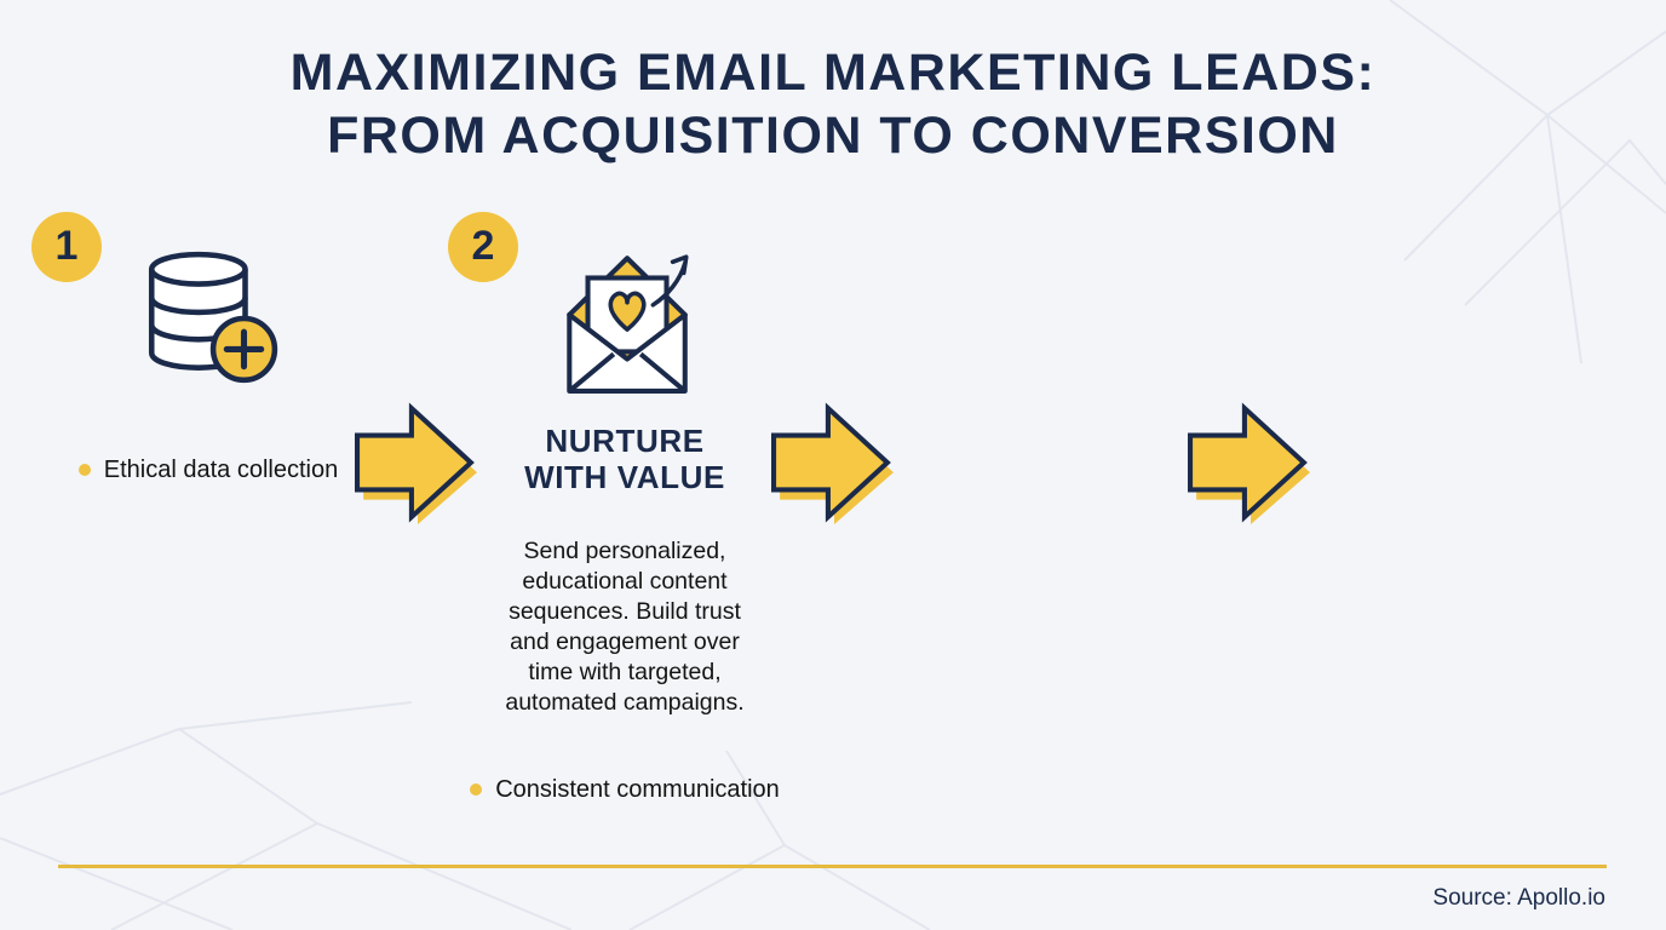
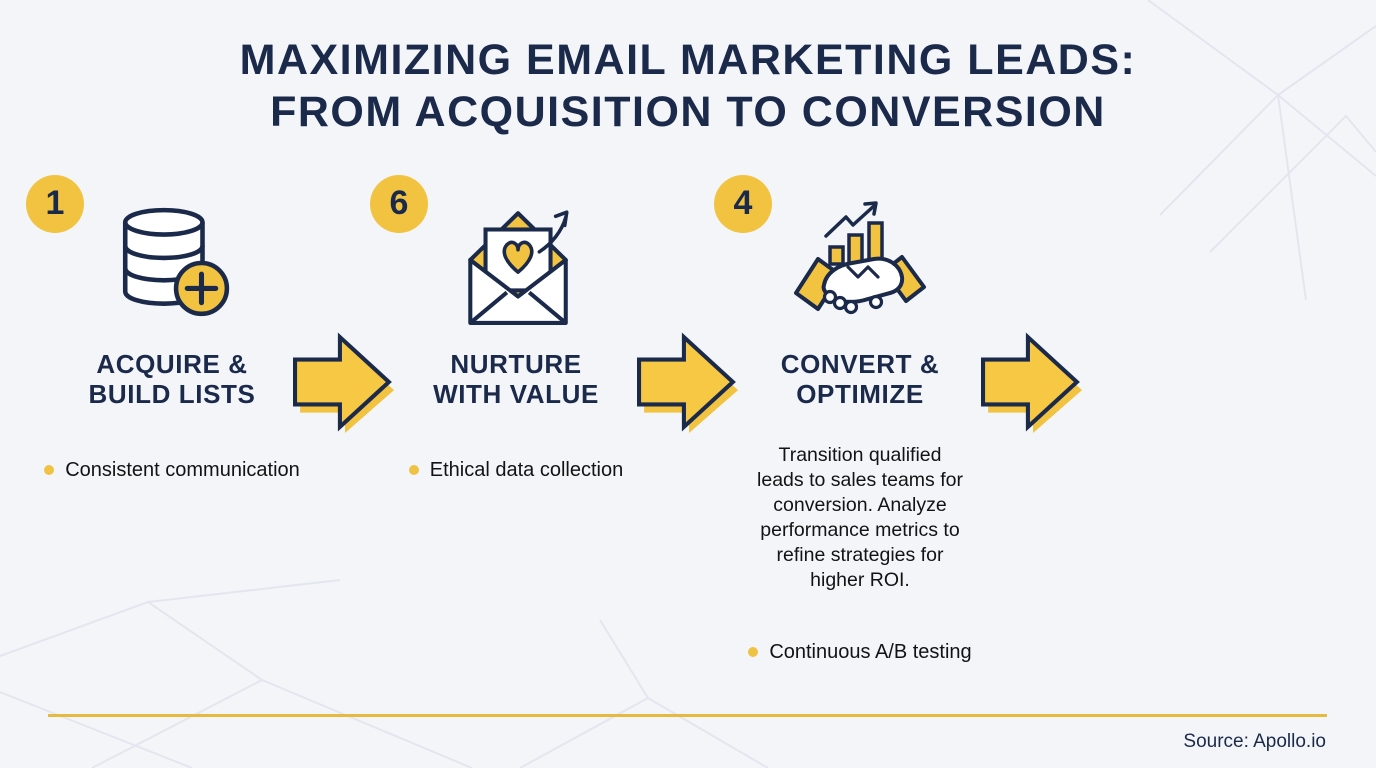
  MAXIMIZING EMAIL MARKETING LEADS:
  FROM ACQUISITION TO CONVERSION
  1
+ ACQUIRE &
+ BUILD LISTS
- Ethical data collection
+ Consistent communication
- 2
+ 6
  NURTURE
  WITH VALUE
- Send personalized,
- educational content
- sequences. Build trust
- and engagement over
- time with targeted,
- automated campaigns.
- Consistent communication
+ Ethical data collection
+ 4
+ CONVERT &
+ OPTIMIZE
+ Transition qualified
+ leads to sales teams for
+ conversion. Analyze
+ performance metrics to
+ refine strategies for
+ higher ROI.
+ Continuous A/B testing
  Source: Apollo.io
